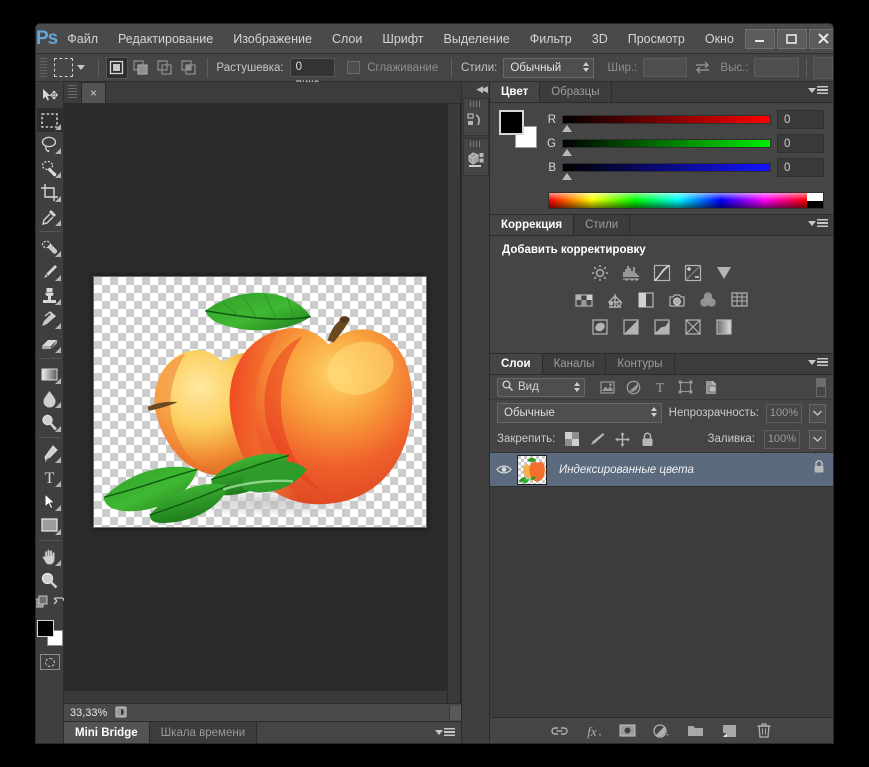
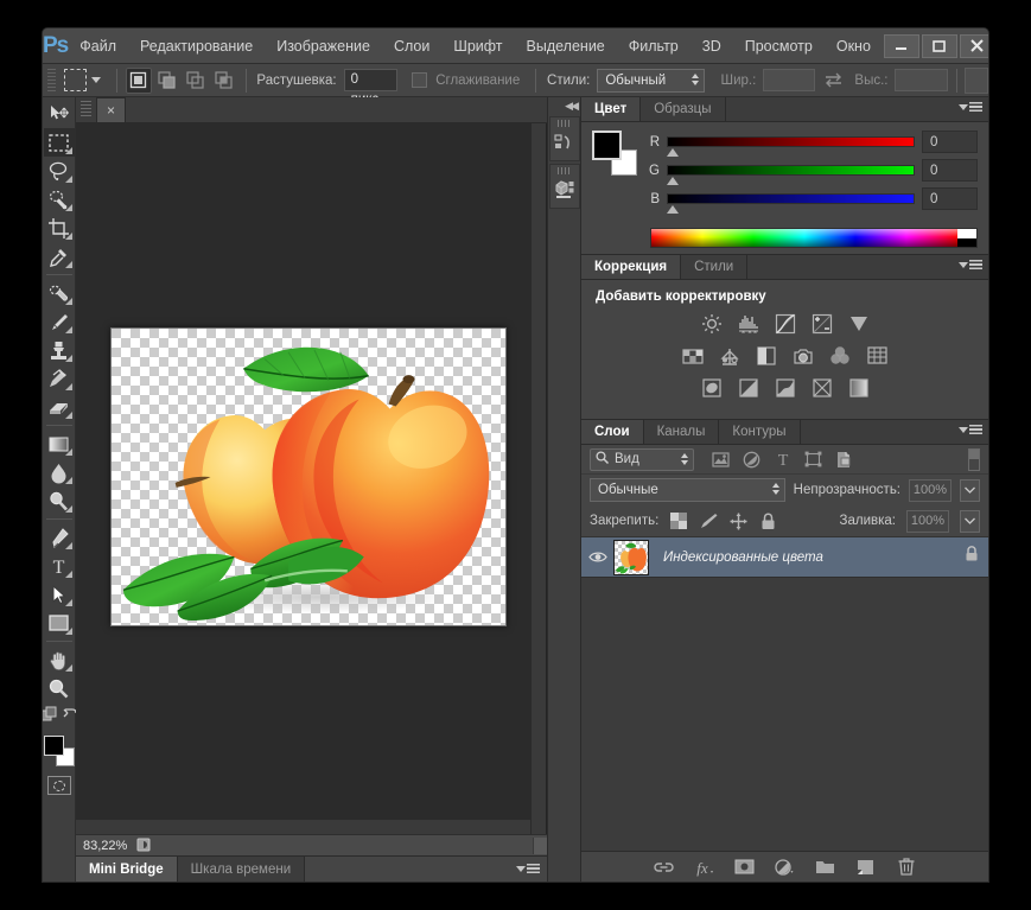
  Ps
  Файл
  Редактирование
  Изображение
  Слои
  Шрифт
  Выделение
  Фильтр
  3D
  Просмотр
  Окно
  Растушевка:
  Сглаживание
  Стили:
  Обычный
  Шир.:
  Выс.:
  T
  ×
- 33,33%
+ 83,22%
  Mini Bridge
  Шкала времени
  ◀◀
  Цвет
  Образцы
  R
  0
  G
  0
  B
  0
  Коррекция
  Стили
  Добавить корректировку
  Слои
  Каналы
  Контуры
  Вид
  T
  Обычные
  Непрозрачность:
  100%
  Закрепить:
  Заливка:
  100%
  Индексированные цвета
  fx
